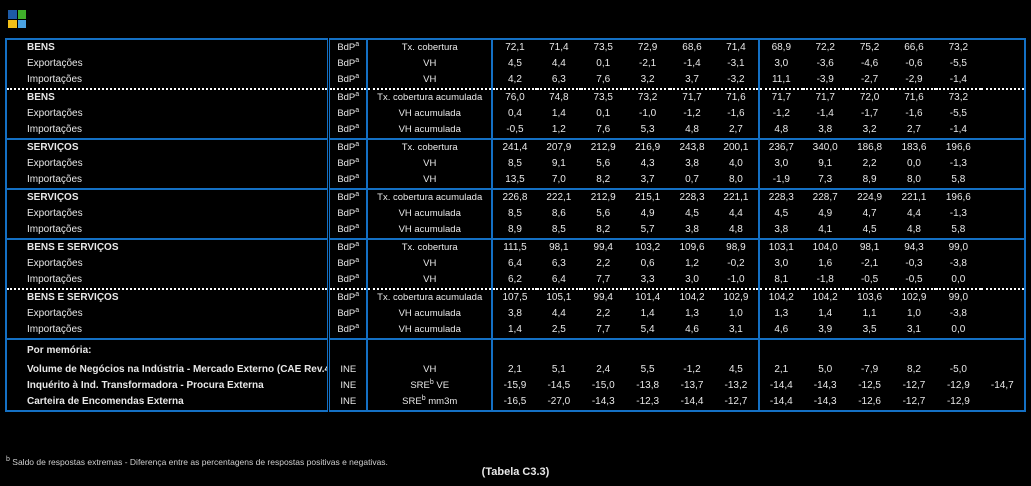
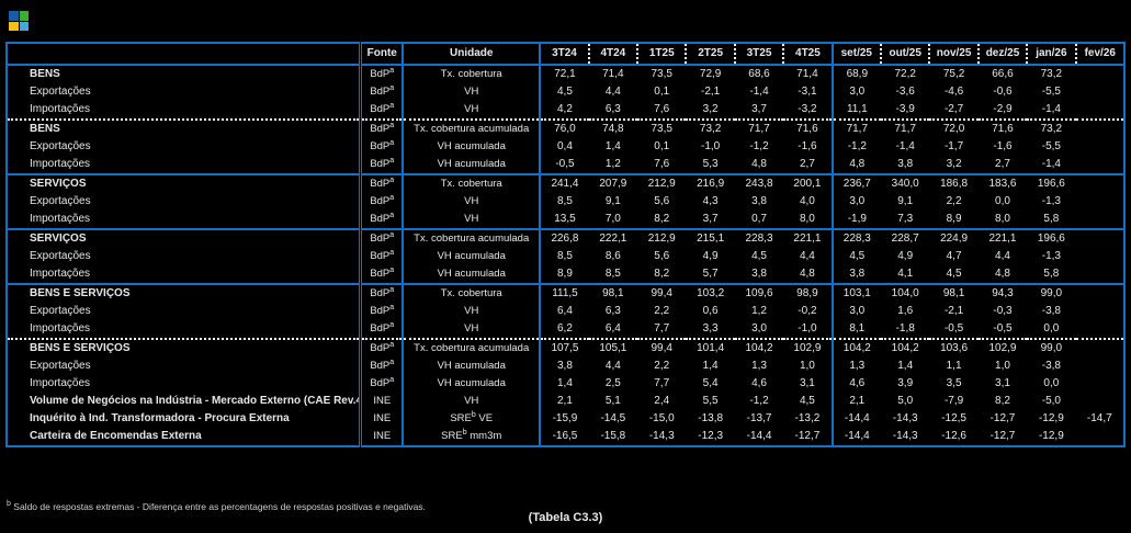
+ 	Fonte	Unidade	3T24	4T24	1T25	2T25	3T25	4T25	set/25	out/25	nov/25	dez/25	jan/26	fev/26
  BENS	BdP	Tx. cobertura	72,1	71,4	73,5	72,9	68,6	71,4	68,9	72,2	75,2	66,6	73,2
  Exportações	BdP	VH	4,5	4,4	0,1	-2,1	-1,4	-3,1	3,0	-3,6	-4,6	-0,6	-5,5
  Importações	BdP	VH	4,2	6,3	7,6	3,2	3,7	-3,2	11,1	-3,9	-2,7	-2,9	-1,4
  BENS	BdP	Tx. cobertura acumulada	76,0	74,8	73,5	73,2	71,7	71,6	71,7	71,7	72,0	71,6	73,2
  Exportações	BdP	VH acumulada	0,4	1,4	0,1	-1,0	-1,2	-1,6	-1,2	-1,4	-1,7	-1,6	-5,5
  Importações	BdP	VH acumulada	-0,5	1,2	7,6	5,3	4,8	2,7	4,8	3,8	3,2	2,7	-1,4
  SERVIÇOS	BdP	Tx. cobertura	241,4	207,9	212,9	216,9	243,8	200,1	236,7	340,0	186,8	183,6	196,6
  Exportações	BdP	VH	8,5	9,1	5,6	4,3	3,8	4,0	3,0	9,1	2,2	0,0	-1,3
  Importações	BdP	VH	13,5	7,0	8,2	3,7	0,7	8,0	-1,9	7,3	8,9	8,0	5,8
  SERVIÇOS	BdP	Tx. cobertura acumulada	226,8	222,1	212,9	215,1	228,3	221,1	228,3	228,7	224,9	221,1	196,6
  Exportações	BdP	VH acumulada	8,5	8,6	5,6	4,9	4,5	4,4	4,5	4,9	4,7	4,4	-1,3
  Importações	BdP	VH acumulada	8,9	8,5	8,2	5,7	3,8	4,8	3,8	4,1	4,5	4,8	5,8
  BENS E SERVIÇOS	BdP	Tx. cobertura	111,5	98,1	99,4	103,2	109,6	98,9	103,1	104,0	98,1	94,3	99,0
  Exportações	BdP	VH	6,4	6,3	2,2	0,6	1,2	-0,2	3,0	1,6	-2,1	-0,3	-3,8
  Importações	BdP	VH	6,2	6,4	7,7	3,3	3,0	-1,0	8,1	-1,8	-0,5	-0,5	0,0
  BENS E SERVIÇOS	BdP	Tx. cobertura acumulada	107,5	105,1	99,4	101,4	104,2	102,9	104,2	104,2	103,6	102,9	99,0
  Exportações	BdP	VH acumulada	3,8	4,4	2,2	1,4	1,3	1,0	1,3	1,4	1,1	1,0	-3,8
  Importações	BdP	VH acumulada	1,4	2,5	7,7	5,4	4,6	3,1	4,6	3,9	3,5	3,1	0,0
- Por memória:
  Volume de Negócios na Indústria - Mercado Externo (CAE Rev.4	INE	VH	2,1	5,1	2,4	5,5	-1,2	4,5	2,1	5,0	-7,9	8,2	-5,0
  Inquérito à Ind. Transformadora - Procura Externa	INE	SRE VE	-15,9	-14,5	-15,0	-13,8	-13,7	-13,2	-14,4	-14,3	-12,5	-12,7	-12,9	-14,7
- Carteira de Encomendas Externa	INE	SRE mm3m	-16,5	-27,0	-14,3	-12,3	-14,4	-12,7	-14,4	-14,3	-12,6	-12,7	-12,9
+ Carteira de Encomendas Externa	INE	SRE mm3m	-16,5	-15,8	-14,3	-12,3	-14,4	-12,7	-14,4	-14,3	-12,6	-12,7	-12,9
  Saldo de respostas extremas - Diferença entre as percentagens de respostas positivas e negativas.
  (Tabela C3.3)
